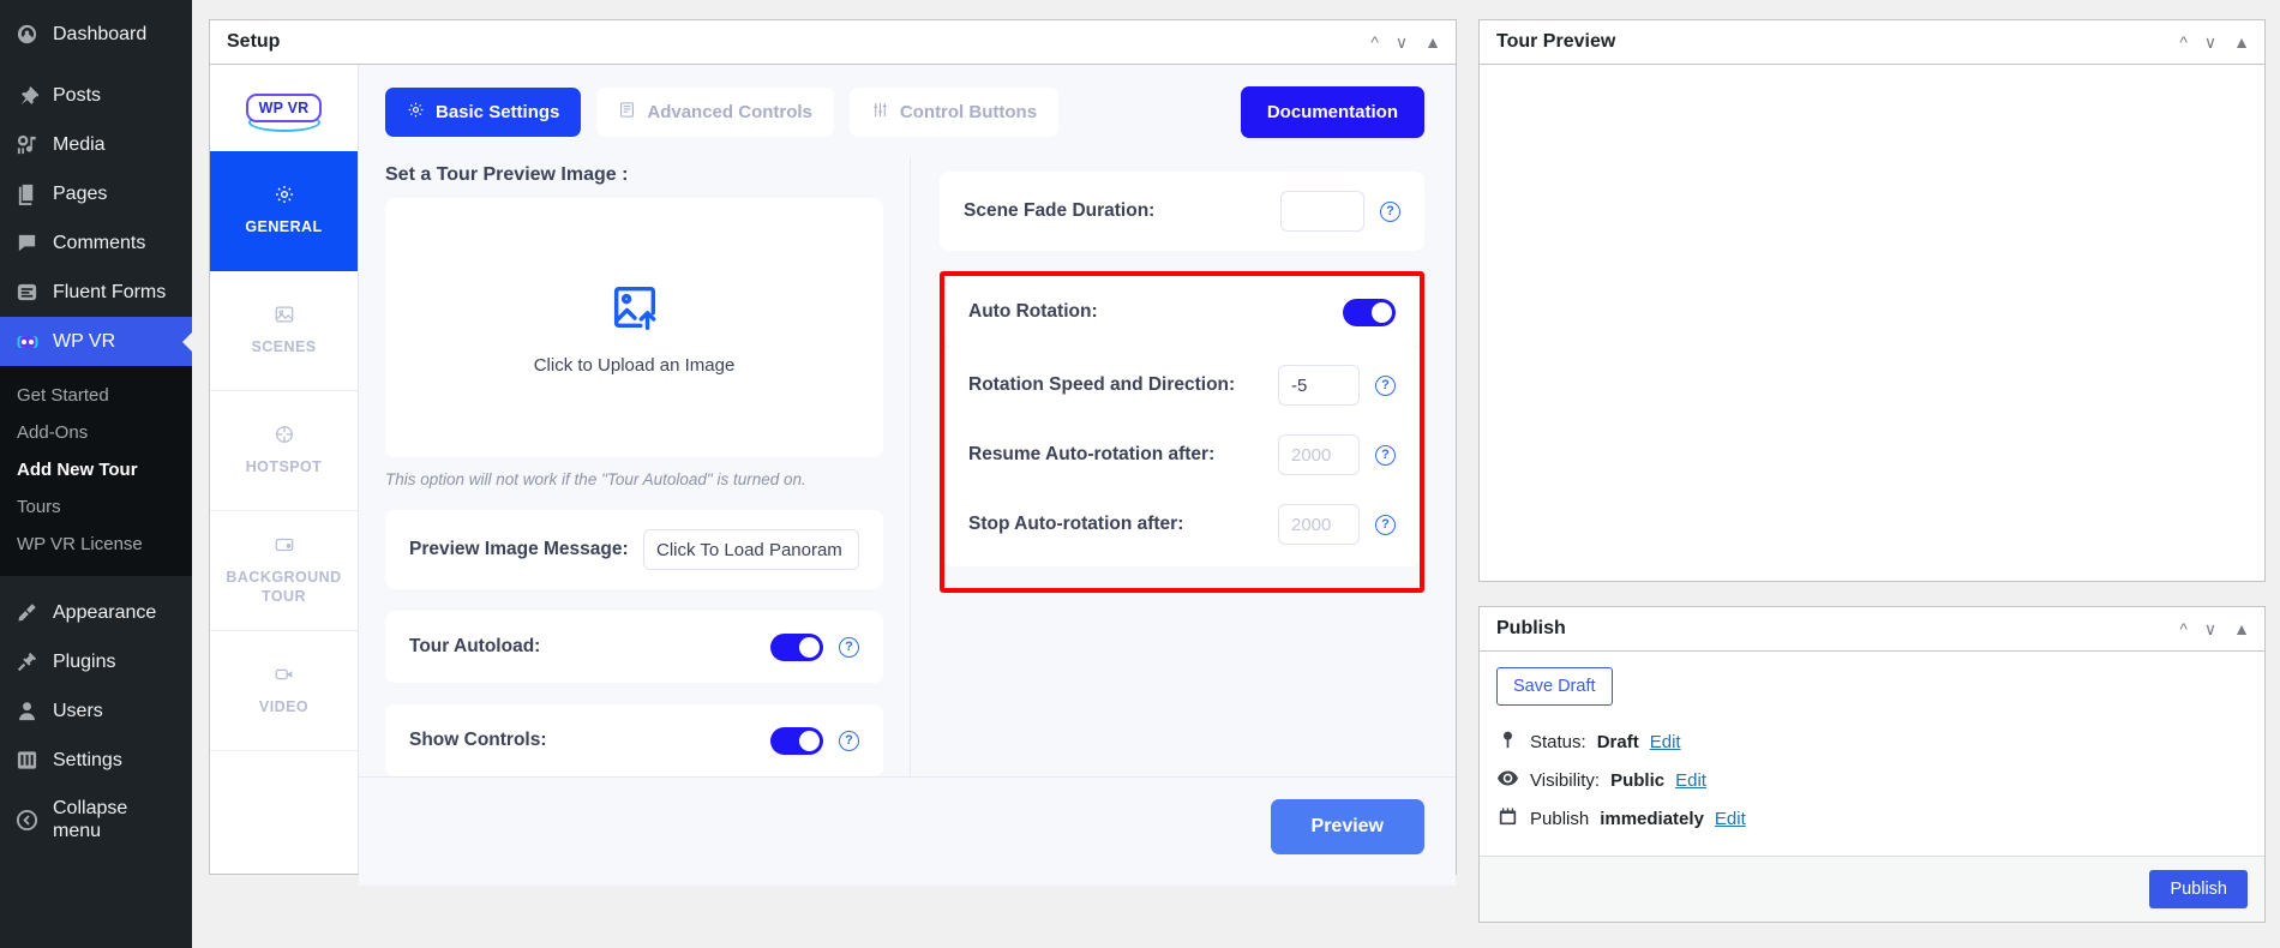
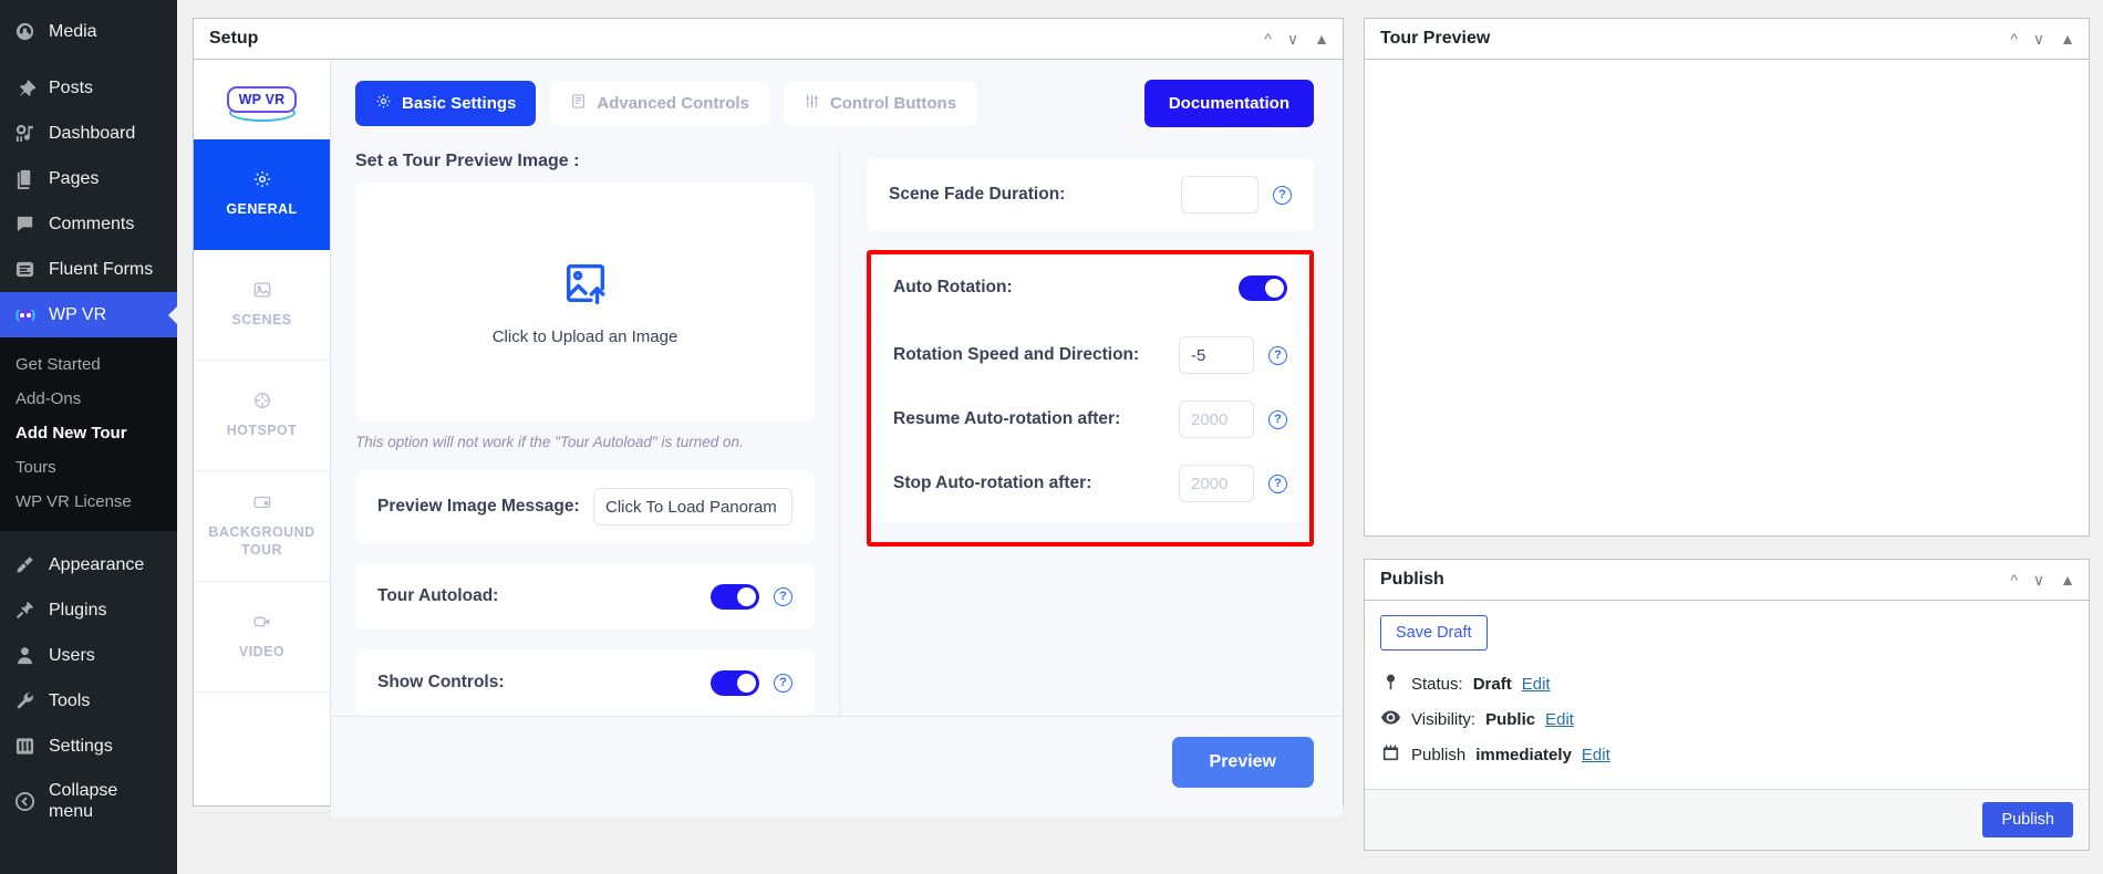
- Dashboard
+ Media
  Posts
- Media
+ Dashboard
  Pages
  Comments
  Fluent Forms
  WP VR
  Get Started
  Add-Ons
  Add New Tour
  Tours
  WP VR License
  Appearance
  Plugins
  Users
+ Tools
  Settings
  Collapse menu
  Setup
  ^
  ∨
  ▲
  WP VR
  GENERAL
  SCENES
  HOTSPOT
  BACKGROUND TOUR
  VIDEO
  Basic Settings
  Advanced Controls
  Control Buttons
  Documentation
  Set a Tour Preview Image :
  Click to Upload an Image
  This option will not work if the "Tour Autoload" is turned on.
  Preview Image Message:
  Click To Load Panoram
  Tour Autoload:
  ?
  Show Controls:
  ?
  Scene Fade Duration:
  ?
  Auto Rotation:
  Rotation Speed and Direction:
  -5
  ?
  Resume Auto-rotation after:
  2000
  ?
  Stop Auto-rotation after:
  2000
  ?
  Preview
  Tour Preview
  ^
  ∨
  ▲
  Publish
  ^
  ∨
  ▲
  Save Draft
  Status:
  Draft
  Edit
  Visibility:
  Public
  Edit
  Publish
  immediately
  Edit
  Publish
